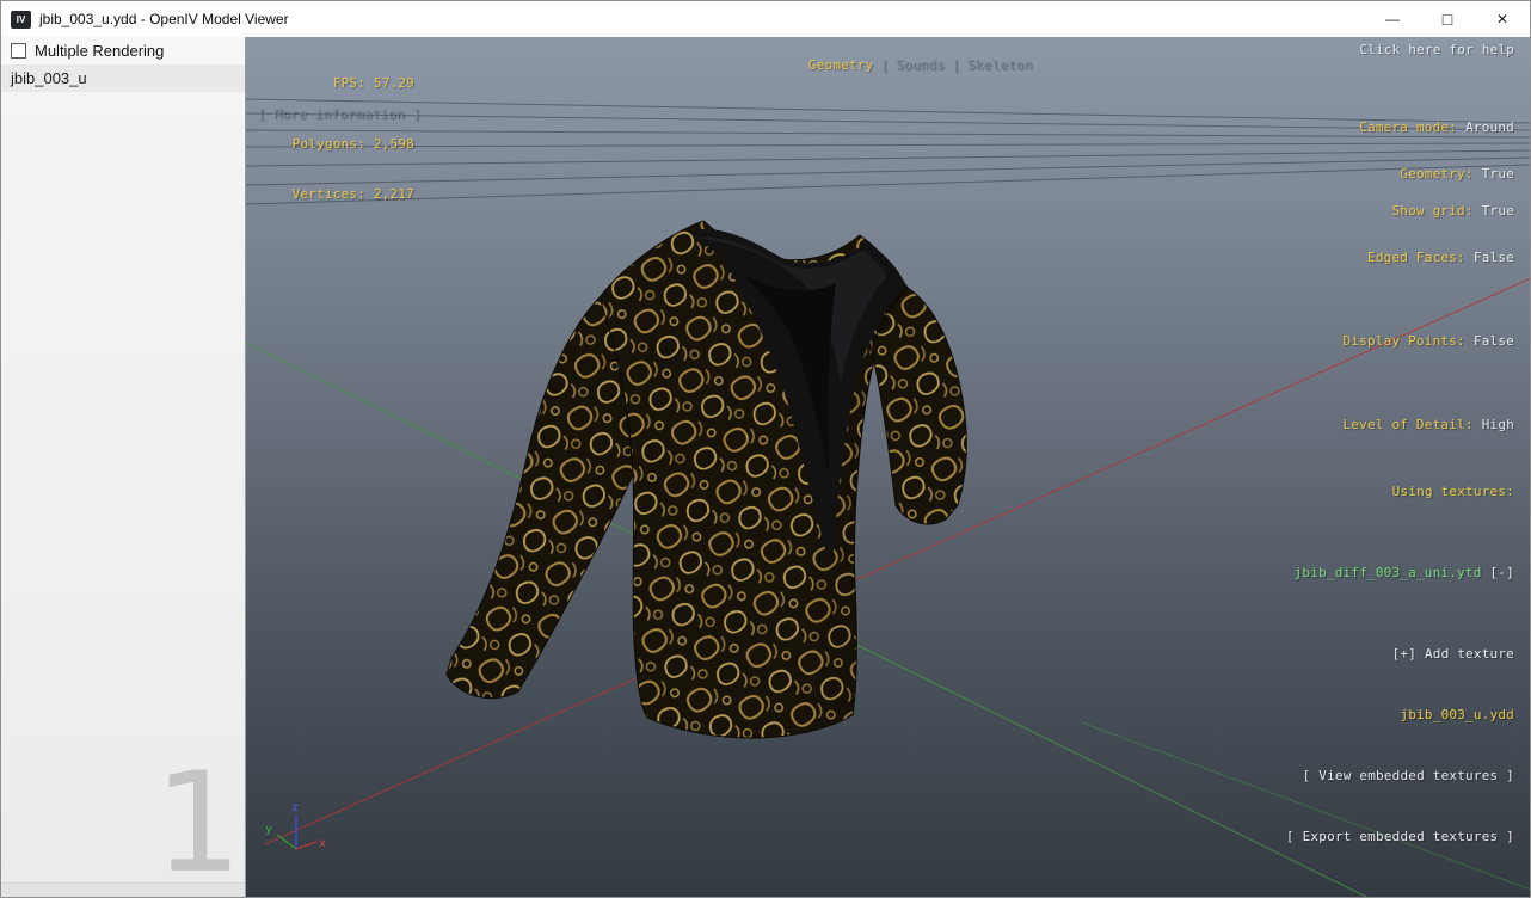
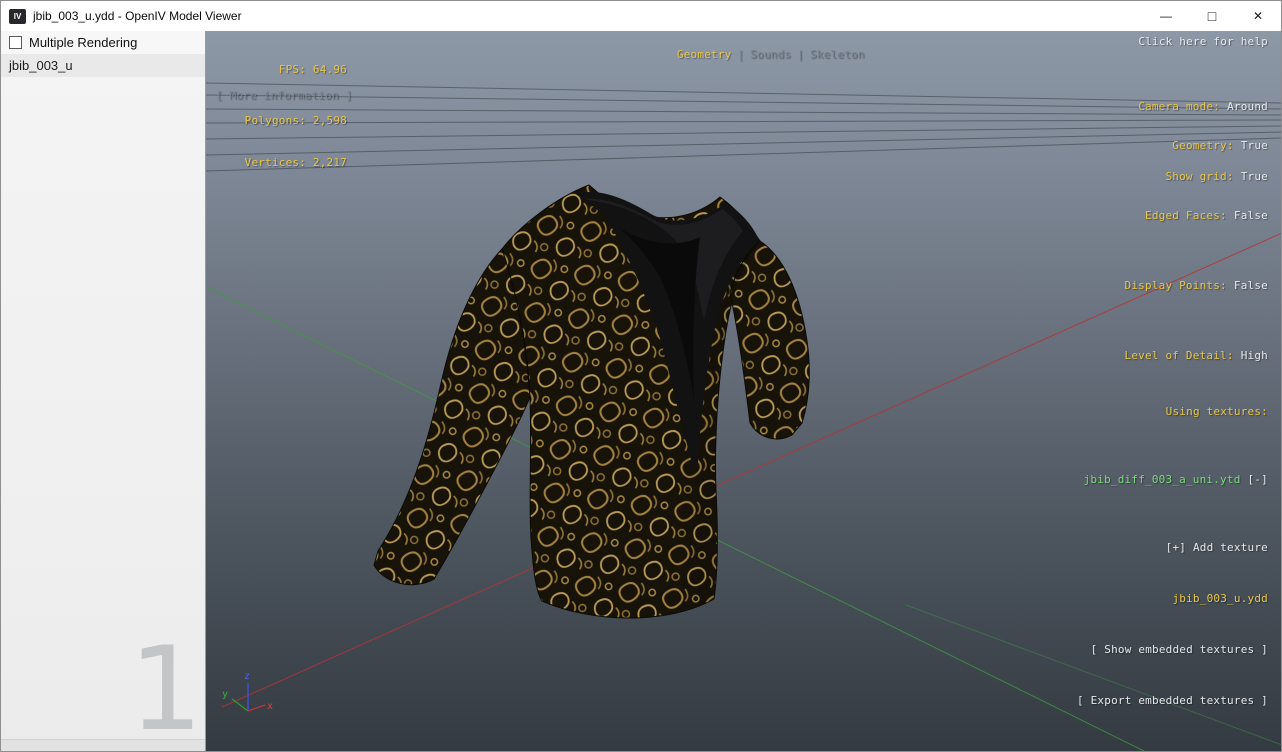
  IV
  jbib_003_u.ydd - OpenIV Model Viewer
  —
  □
  ✕
  Multiple Rendering
  jbib_003_u
  1
  z
  y
  x
- FPS: 57.29
+ FPS: 64.96
  Polygons: 2,598
  Vertices: 2,217
  [ More information ]
  Geometry | Sounds | Skeleton
  Click here for help
  Camera mode: Around
  Show grid: True
  Geometry: True
  Edged Faces: False
  Display Points: False
  Level of Detail: High
  Using textures:
  jbib_diff_003_a_uni.ytd [-]
  [+] Add texture
  jbib_003_u.ydd
- [ View embedded textures ]
+ [ Show embedded textures ]
  [ Export embedded textures ]
